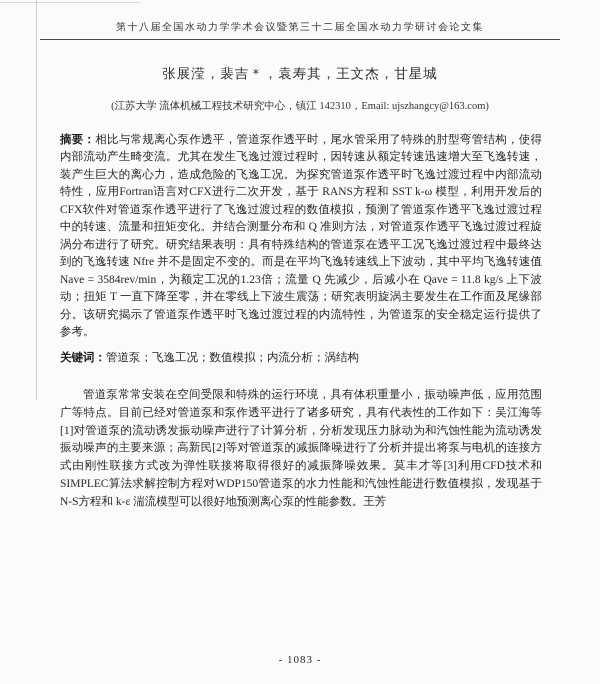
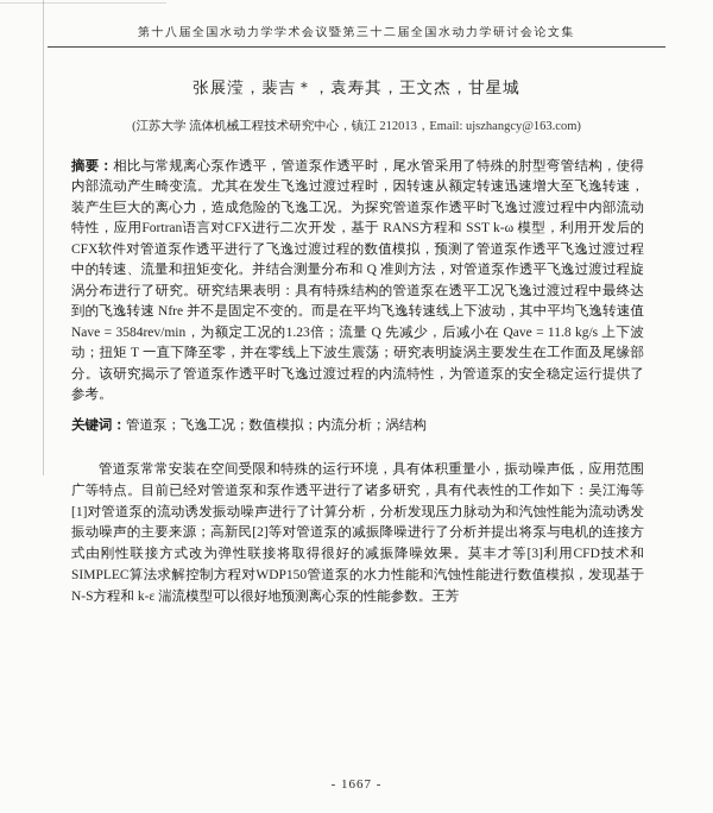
  第十八届全国水动力学学术会议暨第三十二届全国水动力学研讨会论文集
  张展滢，裴吉＊，袁寿其，王文杰，甘星城
- (江苏大学 流体机械工程技术研究中心，镇江 142310，Email: ujszhangcy@163.com)
+ (江苏大学 流体机械工程技术研究中心，镇江 212013，Email: ujszhangcy@163.com)
  摘要：相比与常规离心泵作透平，管道泵作透平时，尾水管采用了特殊的肘型弯管结构，使得内部流动产生畸变流。尤其在发生飞逸过渡过程时，因转速从额定转速迅速增大至飞逸转速，装产生巨大的离心力，造成危险的飞逸工况。为探究管道泵作透平时飞逸过渡过程中内部流动特性，应用Fortran语言对CFX进行二次开发，基于 RANS方程和 SST k-ω 模型，利用开发后的CFX软件对管道泵作透平进行了飞逸过渡过程的数值模拟，预测了管道泵作透平飞逸过渡过程中的转速、流量和扭矩变化。并结合测量分布和 Q 准则方法，对管道泵作透平飞逸过渡过程旋涡分布进行了研究。研究结果表明：具有特殊结构的管道泵在透平工况飞逸过渡过程中最终达到的飞逸转速 Nfre 并不是固定不变的。而是在平均飞逸转速线上下波动，其中平均飞逸转速值 Nave = 3584rev/min，为额定工况的1.23倍；流量 Q 先减少，后减小在 Qave = 11.8 kg/s 上下波动；扭矩 T 一直下降至零，并在零线上下波生震荡；研究表明旋涡主要发生在工作面及尾缘部分。该研究揭示了管道泵作透平时飞逸过渡过程的内流特性，为管道泵的安全稳定运行提供了参考。
  关键词：管道泵；飞逸工况；数值模拟；内流分析；涡结构
  管道泵常常安装在空间受限和特殊的运行环境，具有体积重量小，振动噪声低，应用范围广等特点。目前已经对管道泵和泵作透平进行了诸多研究，具有代表性的工作如下：吴江海等[1]对管道泵的流动诱发振动噪声进行了计算分析，分析发现压力脉动为和汽蚀性能为流动诱发振动噪声的主要来源；高新民[2]等对管道泵的减振降噪进行了分析并提出将泵与电机的连接方式由刚性联接方式改为弹性联接将取得很好的减振降噪效果。莫丰才等[3]利用CFD技术和SIMPLEC算法求解控制方程对WDP150管道泵的水力性能和汽蚀性能进行数值模拟，发现基于N-S方程和 k-ε 湍流模型可以很好地预测离心泵的性能参数。王芳
- - 1083 -
+ - 1667 -
